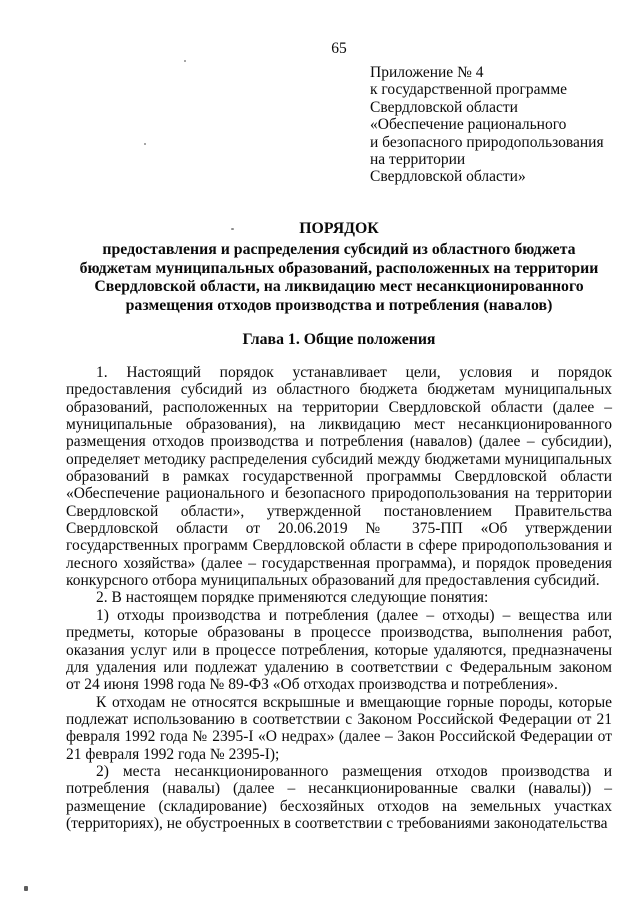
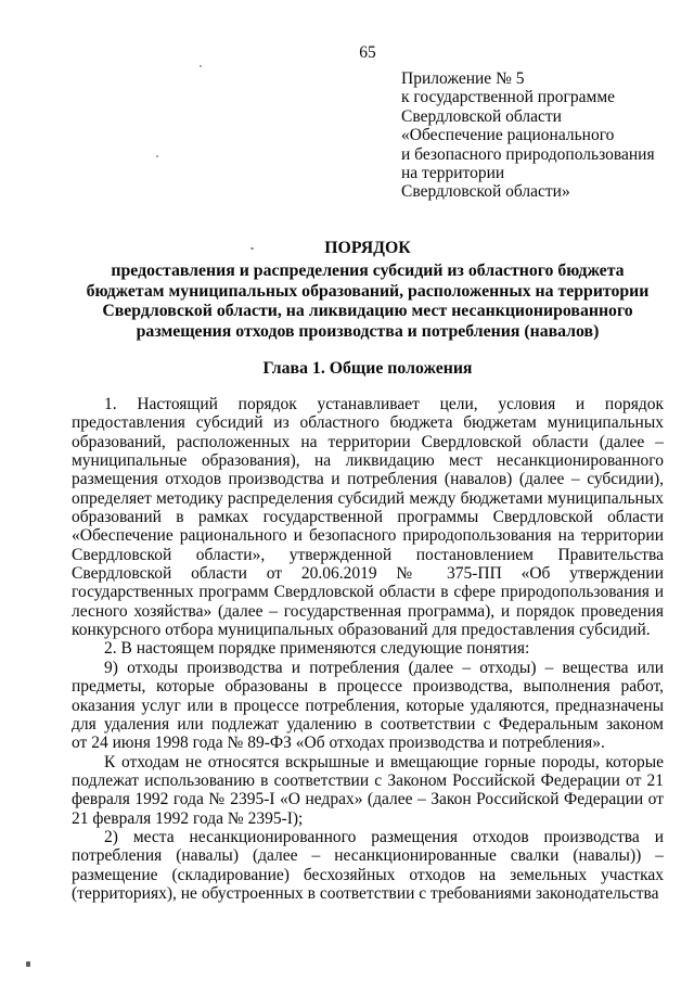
  65
- Приложение № 4
+ Приложение № 5
  к государственной программе
  Свердловской области
  «Обеспечение рационального
  и безопасного природопользования
  на территории
  Свердловской области»
  ПОРЯДОК
  предоставления и распределения субсидий из областного бюджета бюджетам муниципальных образований, расположенных на территории Свердловской области, на ликвидацию мест несанкционированного размещения отходов производства и потребления (навалов)
  Глава 1. Общие положения
  1. Настоящий порядок устанавливает цели, условия и порядок предоставления субсидий из областного бюджета бюджетам муниципальных образований, расположенных на территории Свердловской области (далее – муниципальные образования), на ликвидацию мест несанкционированного размещения отходов производства и потребления (навалов) (далее – субсидии), определяет методику распределения субсидий между бюджетами муниципальных образований в рамках государственной программы Свердловской области «Обеспечение рационального и безопасного природопользования на территории Свердловской области», утвержденной постановлением Правительства Свердловской области от 20.06.2019 № 375-ПП «Об утверждении государственных программ Свердловской области в сфере природопользования и лесного хозяйства» (далее – государственная программа), и порядок проведения конкурсного отбора муниципальных образований для предоставления субсидий.
  2. В настоящем порядке применяются следующие понятия:
- 1) отходы производства и потребления (далее – отходы) – вещества или предметы, которые образованы в процессе производства, выполнения работ, оказания услуг или в процессе потребления, которые удаляются, предназначены для удаления или подлежат удалению в соответствии с Федеральным законом от 24 июня 1998 года № 89-ФЗ «Об отходах производства и потребления».
+ 9) отходы производства и потребления (далее – отходы) – вещества или предметы, которые образованы в процессе производства, выполнения работ, оказания услуг или в процессе потребления, которые удаляются, предназначены для удаления или подлежат удалению в соответствии с Федеральным законом от 24 июня 1998 года № 89-ФЗ «Об отходах производства и потребления».
  К отходам не относятся вскрышные и вмещающие горные породы, которые подлежат использованию в соответствии с Законом Российской Федерации от 21 февраля 1992 года № 2395-I «О недрах» (далее – Закон Российской Федерации от 21 февраля 1992 года № 2395-I);
  2) места несанкционированного размещения отходов производства и потребления (навалы) (далее – несанкционированные свалки (навалы)) – размещение (складирование) бесхозяйных отходов на земельных участках (территориях), не обустроенных в соответствии с требованиями законодательства
